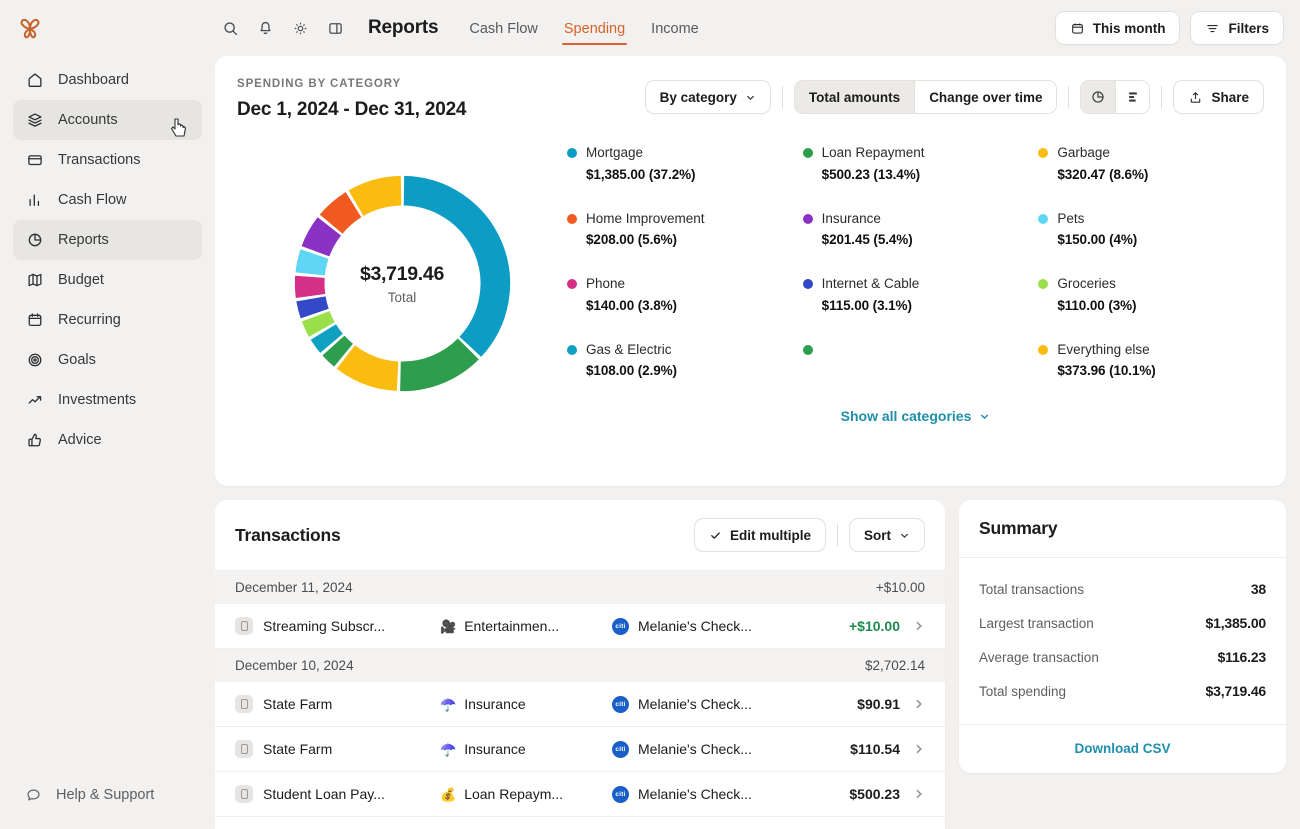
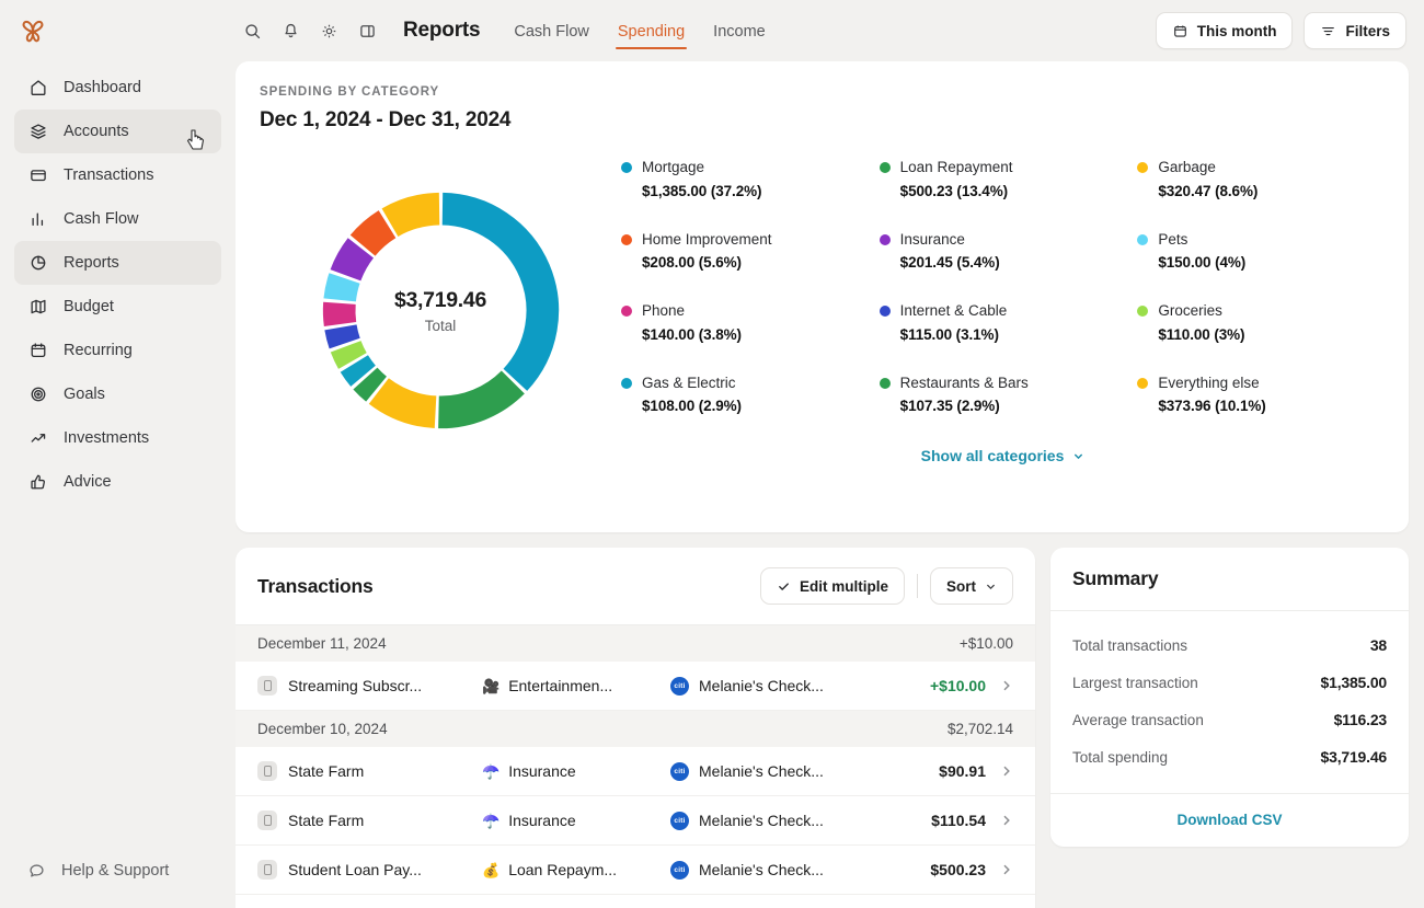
  Dashboard
  Accounts
  Transactions
  Cash Flow
  Reports
  Budget
  Recurring
  Goals
  Investments
  Advice
  Help & Support
  Reports
  Cash Flow
  Spending
  Income
  This month
  Filters
  SPENDING BY CATEGORY
  Dec 1, 2024 - Dec 31, 2024
- By category
- Total amounts
- Change over time
- Share
  $3,719.46
  Total
  Mortgage
  $1,385.00 (37.2%)
  Loan Repayment
  $500.23 (13.4%)
  Garbage
  $320.47 (8.6%)
  Home Improvement
  $208.00 (5.6%)
  Insurance
  $201.45 (5.4%)
  Pets
  $150.00 (4%)
  Phone
  $140.00 (3.8%)
  Internet & Cable
  $115.00 (3.1%)
  Groceries
  $110.00 (3%)
  Gas & Electric
  $108.00 (2.9%)
+ Restaurants & Bars
+ $107.35 (2.9%)
  Everything else
  $373.96 (10.1%)
  Show all categories
  Transactions
  Edit multiple
  Sort
  December 11, 2024
  +$10.00
  Streaming Subscr...
  🎥
  Entertainmen...
  Melanie's Check...
  +$10.00
  December 10, 2024
  $2,702.14
  State Farm
  ☂️
  Insurance
  Melanie's Check...
  $90.91
  State Farm
  ☂️
  Insurance
  Melanie's Check...
  $110.54
  Student Loan Pay...
  💰
  Loan Repaym...
  Melanie's Check...
  $500.23
  Summary
  Total transactions
  38
  Largest transaction
  $1,385.00
  Average transaction
  $116.23
  Total spending
  $3,719.46
  Download CSV
